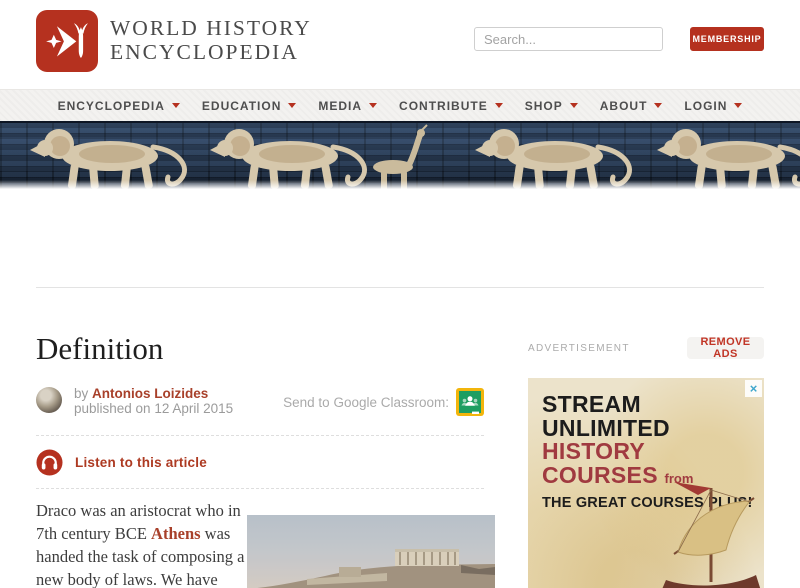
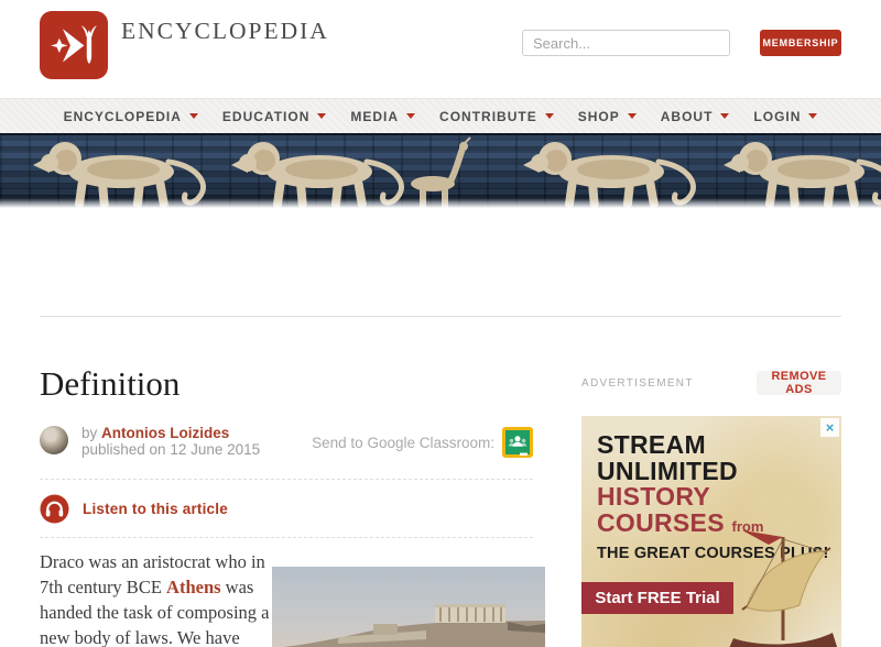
- WORLD HISTORY
  ENCYCLOPEDIA
  Search...
  MEMBERSHIP
  ENCYCLOPEDIA
  EDUCATION
  MEDIA
  CONTRIBUTE
  SHOP
  ABOUT
  LOGIN
  Definition
  by Antonios Loizides
- published on 12 April 2015
+ published on 12 June 2015
  Send to Google Classroom:
  Listen to this article
  Draco was an aristocrat who in 7th century BCE Athens was handed the task of composing a new body of laws. We have
  ADVERTISEMENT
  REMOVE ADS
  ×
  STREAM
  UNLIMITED
  HISTORY
  COURSES from
  THE GREAT COURSES PL!
+ Start FREE Trial
